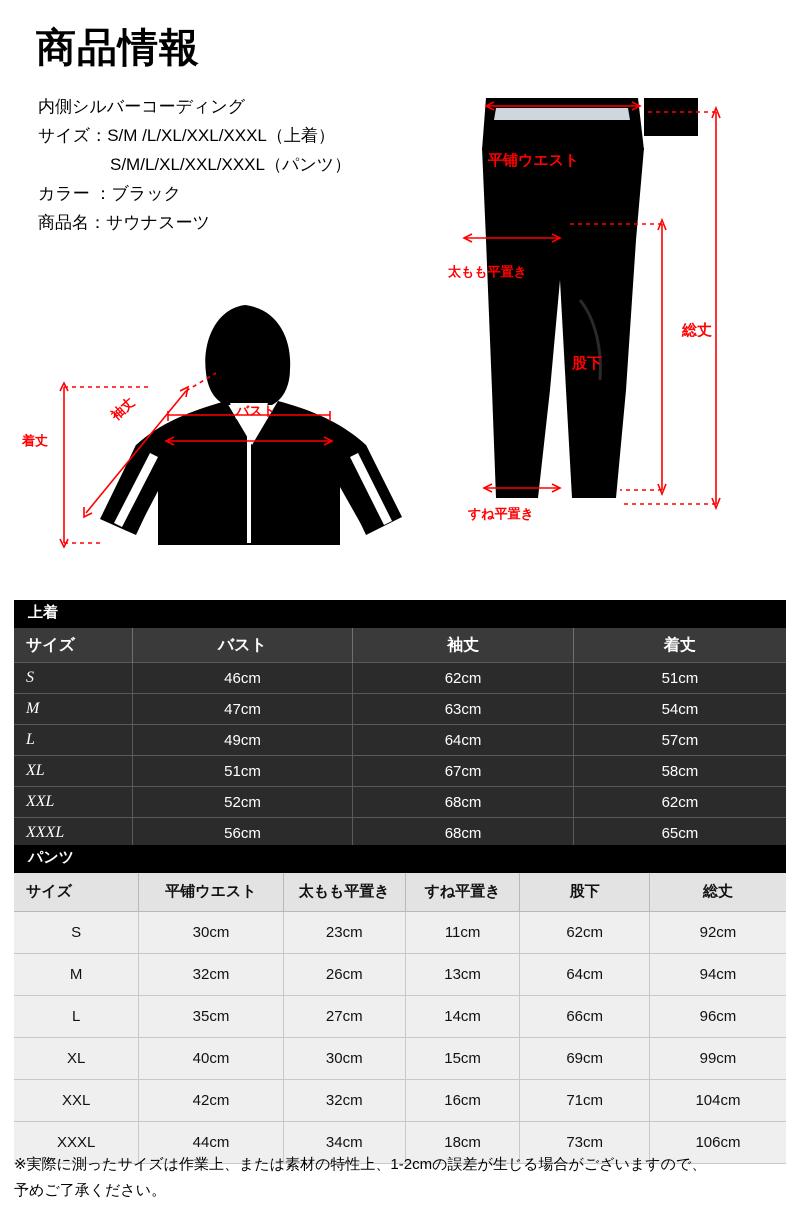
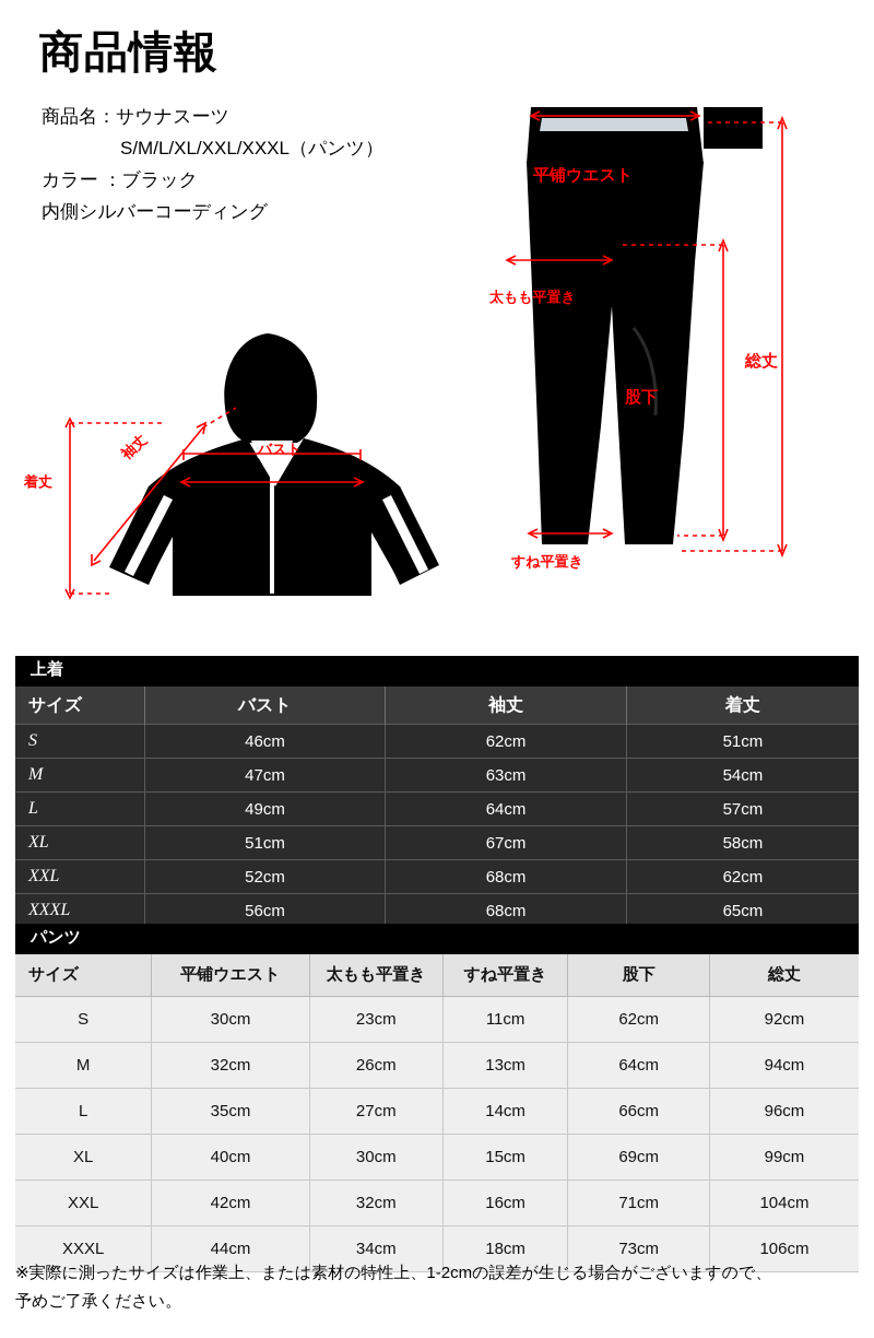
  商品情報
- 内側シルバーコーディング
+ 商品名：サウナスーツ
- サイズ：S/M /L/XL/XXL/XXXL（上着）
  S/M/L/XL/XXL/XXXL（パンツ）
  カラー ：ブラック
- 商品名：サウナスーツ
+ 内側シルバーコーディング
  バスト
  着丈
  平铺ウエスト
  太もも平置き
  すね平置き
  股下
  総丈
  上着
  サイズ	バスト	袖丈	着丈
  S	46cm	62cm	51cm
  M	47cm	63cm	54cm
  L	49cm	64cm	57cm
  XL	51cm	67cm	58cm
  XXL	52cm	68cm	62cm
  XXXL	56cm	68cm	65cm
  パンツ
  サイズ	平铺ウエスト	太もも平置き	すね平置き	股下	総丈
  S	30cm	23cm	11cm	62cm	92cm
  M	32cm	26cm	13cm	64cm	94cm
  L	35cm	27cm	14cm	66cm	96cm
  XL	40cm	30cm	15cm	69cm	99cm
  XXL	42cm	32cm	16cm	71cm	104cm
  XXXL	44cm	34cm	18cm	73cm	106cm
  ※実際に測ったサイズは作業上、または素材の特性上、1-2cmの誤差が生じる場合がございますので、
  予めご了承ください。
